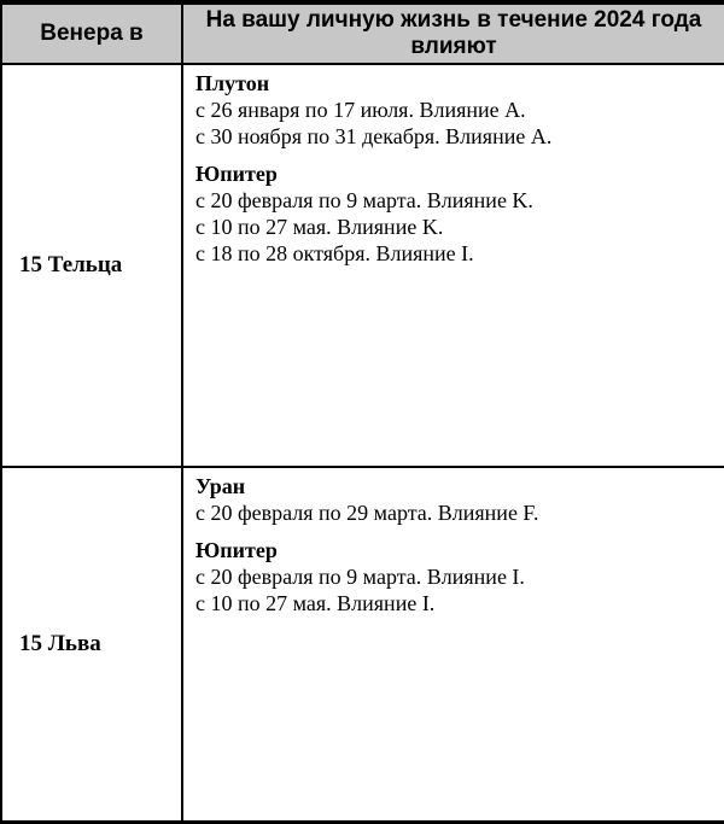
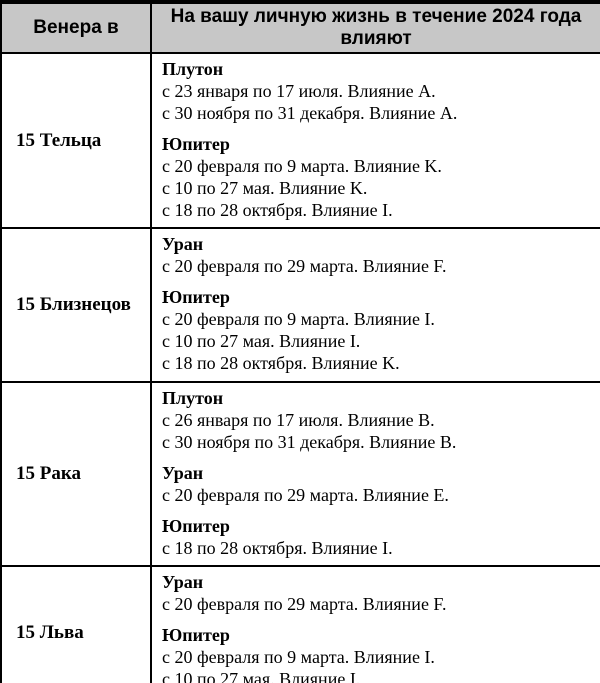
  Венера в	На вашу личную жизнь в течение 2024 года влияют
- 15 Тельца	Плутонс 26 января по 17 июля. Влияние A.с 30 ноября по 31 декабря. Влияние A.Юпитерс 20 февраля по 9 марта. Влияние K.с 10 по 27 мая. Влияние K.с 18 по 28 октября. Влияние I.
+ 15 Тельца	Плутонс 23 января по 17 июля. Влияние A.с 30 ноября по 31 декабря. Влияние A.Юпитерс 20 февраля по 9 марта. Влияние K.с 10 по 27 мая. Влияние K.с 18 по 28 октября. Влияние I.
+ 15 Близнецов	Уранс 20 февраля по 29 марта. Влияние F.Юпитерс 20 февраля по 9 марта. Влияние I.с 10 по 27 мая. Влияние I.с 18 по 28 октября. Влияние K.
+ 15 Рака	Плутонс 26 января по 17 июля. Влияние B.с 30 ноября по 31 декабря. Влияние B.Уранс 20 февраля по 29 марта. Влияние E.Юпитерс 18 по 28 октября. Влияние I.
  15 Льва	Уранс 20 февраля по 29 марта. Влияние F.Юпитерс 20 февраля по 9 марта. Влияние I.с 10 по 27 мая. Влияние I.
